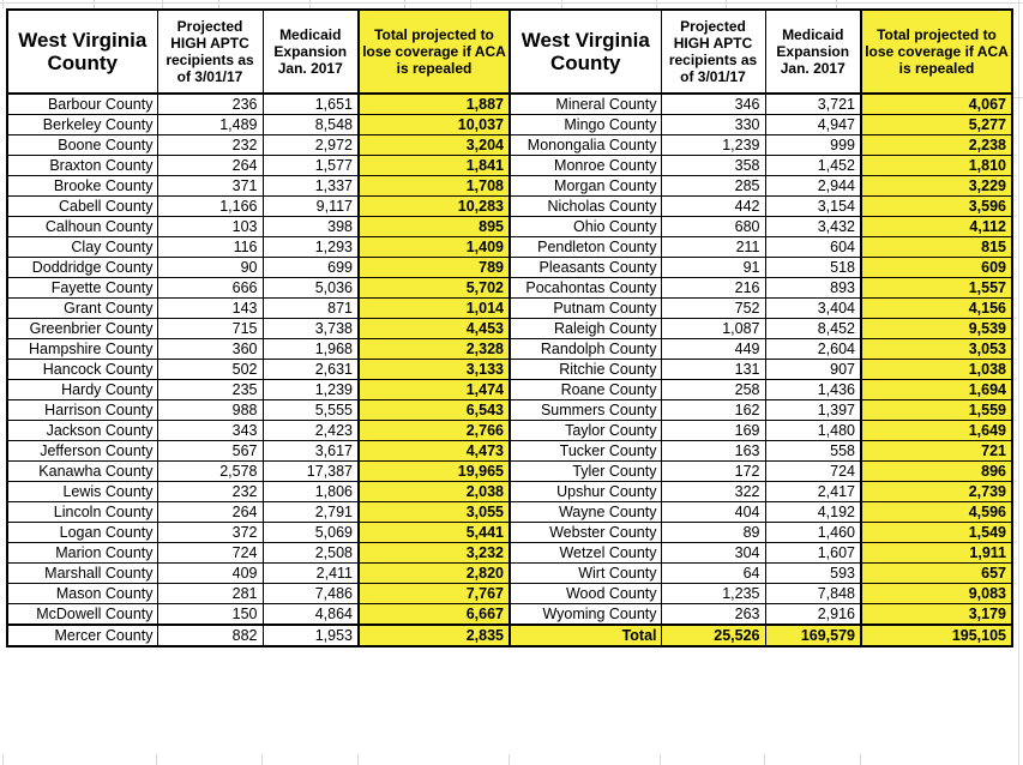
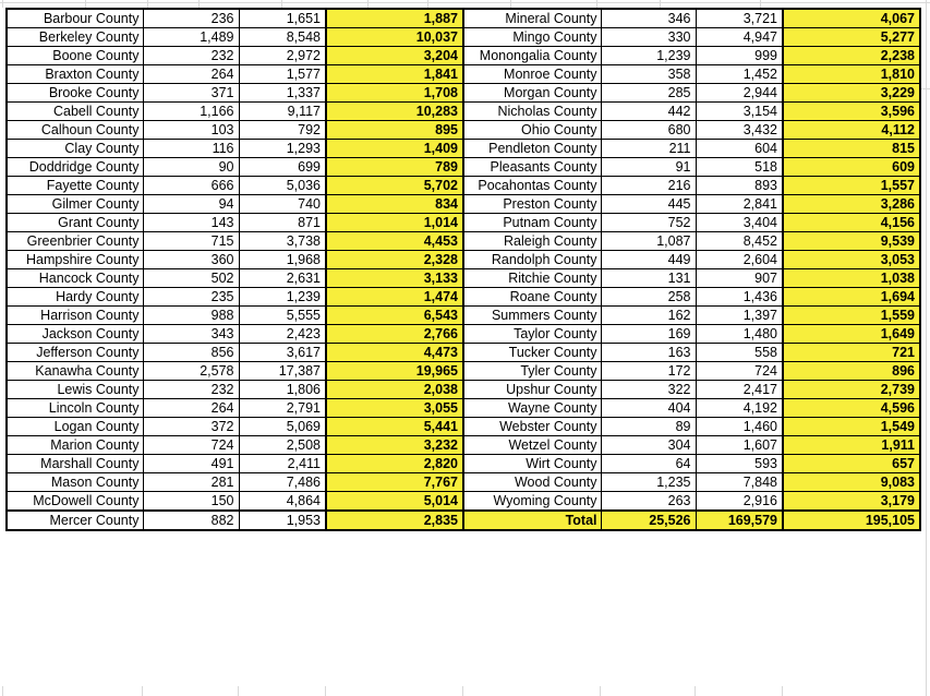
- West Virginia County	Projected HIGH APTC recipients as of 3/01/17	Medicaid Expansion Jan. 2017	Total projected to lose coverage if ACA is repealed	West Virginia County	Projected HIGH APTC recipients as of 3/01/17	Medicaid Expansion Jan. 2017	Total projected to lose coverage if ACA is repealed
  Barbour County	236	1,651	1,887	Mineral County	346	3,721	4,067
  Berkeley County	1,489	8,548	10,037	Mingo County	330	4,947	5,277
  Boone County	232	2,972	3,204	Monongalia County	1,239	999	2,238
  Braxton County	264	1,577	1,841	Monroe County	358	1,452	1,810
  Brooke County	371	1,337	1,708	Morgan County	285	2,944	3,229
  Cabell County	1,166	9,117	10,283	Nicholas County	442	3,154	3,596
- Calhoun County	103	398	895	Ohio County	680	3,432	4,112
+ Calhoun County	103	792	895	Ohio County	680	3,432	4,112
  Clay County	116	1,293	1,409	Pendleton County	211	604	815
  Doddridge County	90	699	789	Pleasants County	91	518	609
  Fayette County	666	5,036	5,702	Pocahontas County	216	893	1,557
+ Gilmer County	94	740	834	Preston County	445	2,841	3,286
  Grant County	143	871	1,014	Putnam County	752	3,404	4,156
  Greenbrier County	715	3,738	4,453	Raleigh County	1,087	8,452	9,539
  Hampshire County	360	1,968	2,328	Randolph County	449	2,604	3,053
  Hancock County	502	2,631	3,133	Ritchie County	131	907	1,038
  Hardy County	235	1,239	1,474	Roane County	258	1,436	1,694
  Harrison County	988	5,555	6,543	Summers County	162	1,397	1,559
  Jackson County	343	2,423	2,766	Taylor County	169	1,480	1,649
- Jefferson County	567	3,617	4,473	Tucker County	163	558	721
+ Jefferson County	856	3,617	4,473	Tucker County	163	558	721
  Kanawha County	2,578	17,387	19,965	Tyler County	172	724	896
  Lewis County	232	1,806	2,038	Upshur County	322	2,417	2,739
  Lincoln County	264	2,791	3,055	Wayne County	404	4,192	4,596
  Logan County	372	5,069	5,441	Webster County	89	1,460	1,549
  Marion County	724	2,508	3,232	Wetzel County	304	1,607	1,911
- Marshall County	409	2,411	2,820	Wirt County	64	593	657
+ Marshall County	491	2,411	2,820	Wirt County	64	593	657
  Mason County	281	7,486	7,767	Wood County	1,235	7,848	9,083
- McDowell County	150	4,864	6,667	Wyoming County	263	2,916	3,179
+ McDowell County	150	4,864	5,014	Wyoming County	263	2,916	3,179
  Mercer County	882	1,953	2,835	Total	25,526	169,579	195,105
